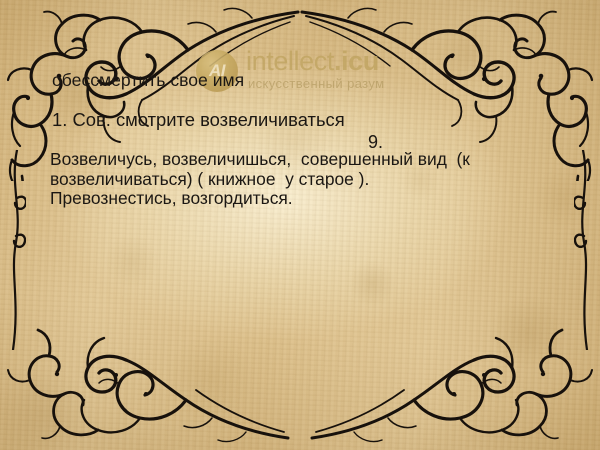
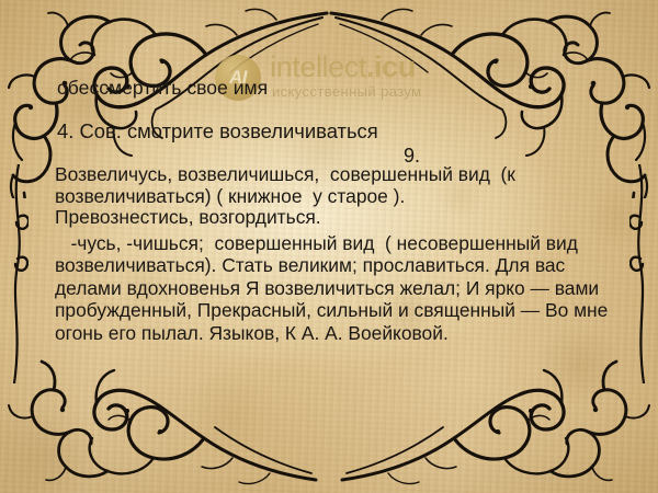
  AI
  intellect.icu
  искусственный разум
  обессмертить свое имя
- 1. Сов. смотрите возвеличиваться
+ 4. Сов. смотрите возвеличиваться
  9.
  Возвеличусь, возвеличишься, совершенный вид (к возвеличиваться) ( книжное у старое ).
  Превознестись, возгордиться.
+ -чусь, -чишься; совершенный вид ( несовершенный вид возвеличиваться). Стать великим; прославиться. Для вас делами вдохновенья Я возвеличиться желал; И ярко — вами пробужденный, Прекрасный, сильный и священный — Во мне огонь его пылал. Языков, К А. А. Воейковой.
